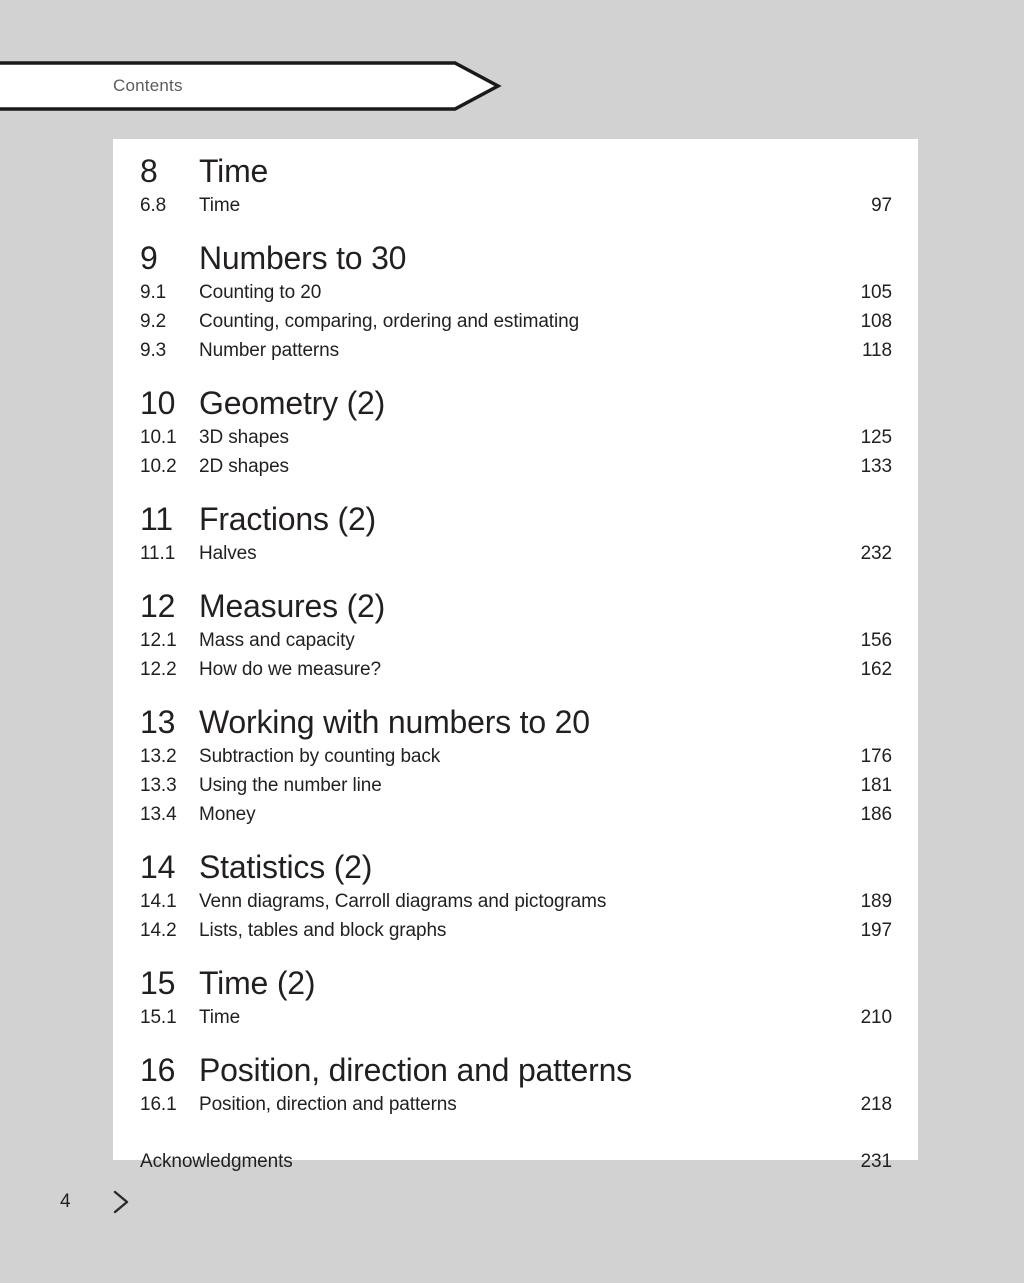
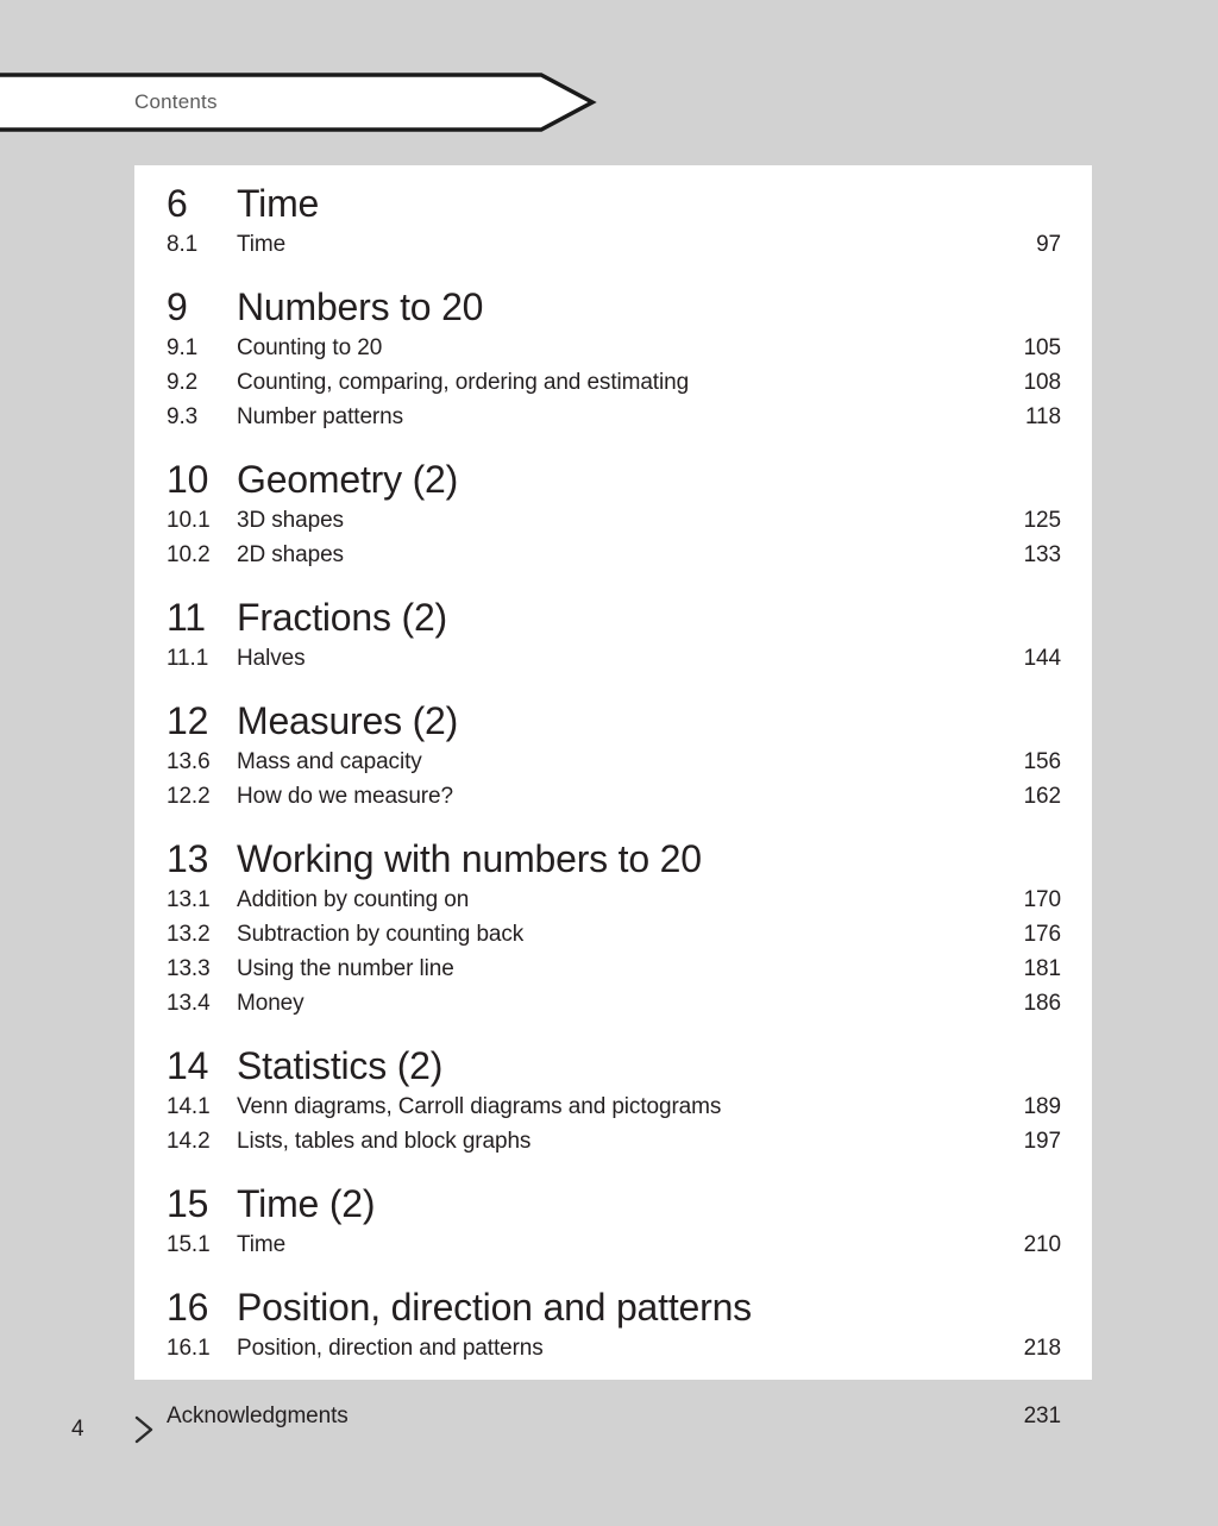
  Contents
- 8
+ 6
  Time
- 6.8
+ 8.1
  Time
  97
  9
- Numbers to 30
+ Numbers to 20
  9.1
  Counting to 20
  105
  9.2
  Counting, comparing, ordering and estimating
  108
  9.3
  Number patterns
  118
  10
  Geometry (2)
  10.1
  3D shapes
  125
  10.2
  2D shapes
  133
  11
  Fractions (2)
  11.1
  Halves
- 232
+ 144
  12
  Measures (2)
- 12.1
+ 13.6
  Mass and capacity
  156
  12.2
  How do we measure?
  162
  13
  Working with numbers to 20
+ 13.1
+ Addition by counting on
+ 170
  13.2
  Subtraction by counting back
  176
  13.3
  Using the number line
  181
  13.4
  Money
  186
  14
  Statistics (2)
  14.1
  Venn diagrams, Carroll diagrams and pictograms
  189
  14.2
  Lists, tables and block graphs
  197
  15
  Time (2)
  15.1
  Time
  210
  16
  Position, direction and patterns
  16.1
  Position, direction and patterns
  218
  Acknowledgments
  231
  4
